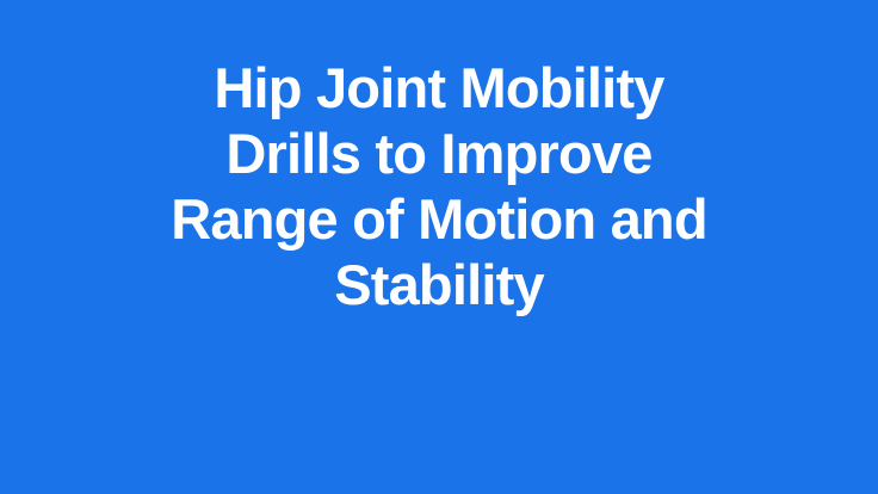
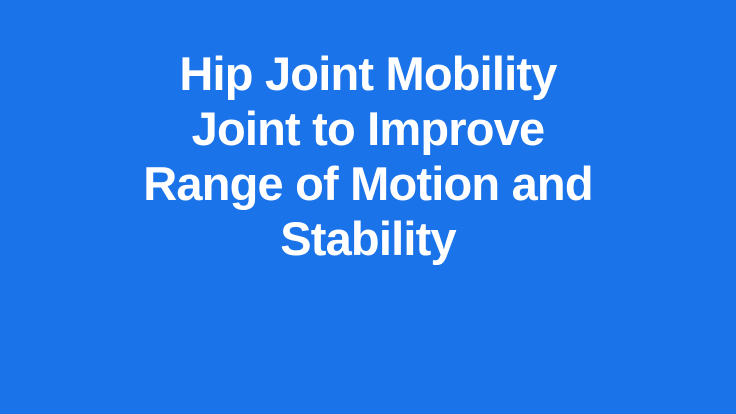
- Hip Joint Mobility Drills to Improve Range of Motion and Stability
+ Hip Joint Mobility Joint to Improve Range of Motion and Stability
